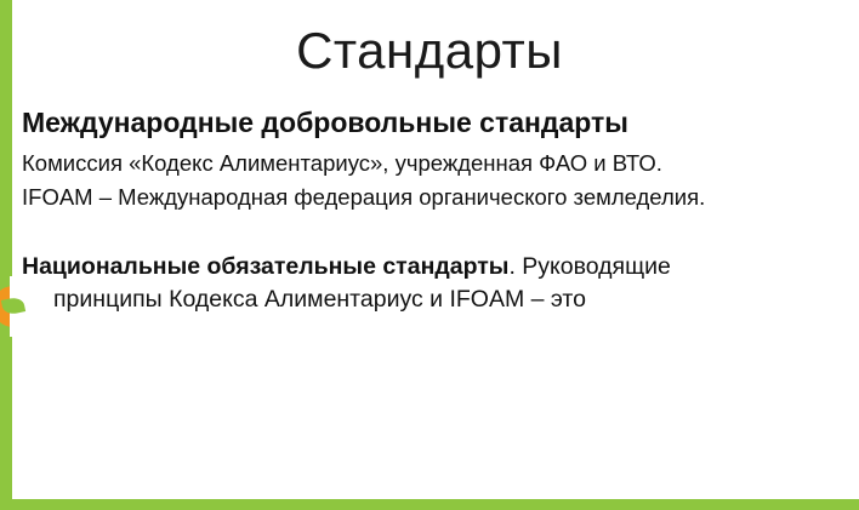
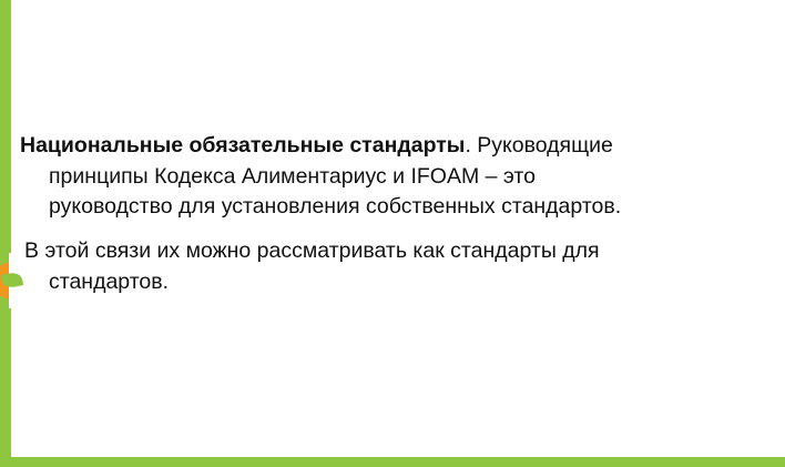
- Стандарты
- Международные добровольные стандарты
- Комиссия «Кодекс Алиментариус», учрежденная ФАО и ВТО.
- IFOAM – Международная федерация органического земледелия.
  Национальные обязательные стандарты. Руководящие
  принципы Кодекса Алиментариус и IFOAM – это
+ руководство для установления собственных стандартов.
+ В этой связи их можно рассматривать как стандарты для
+ стандартов.
